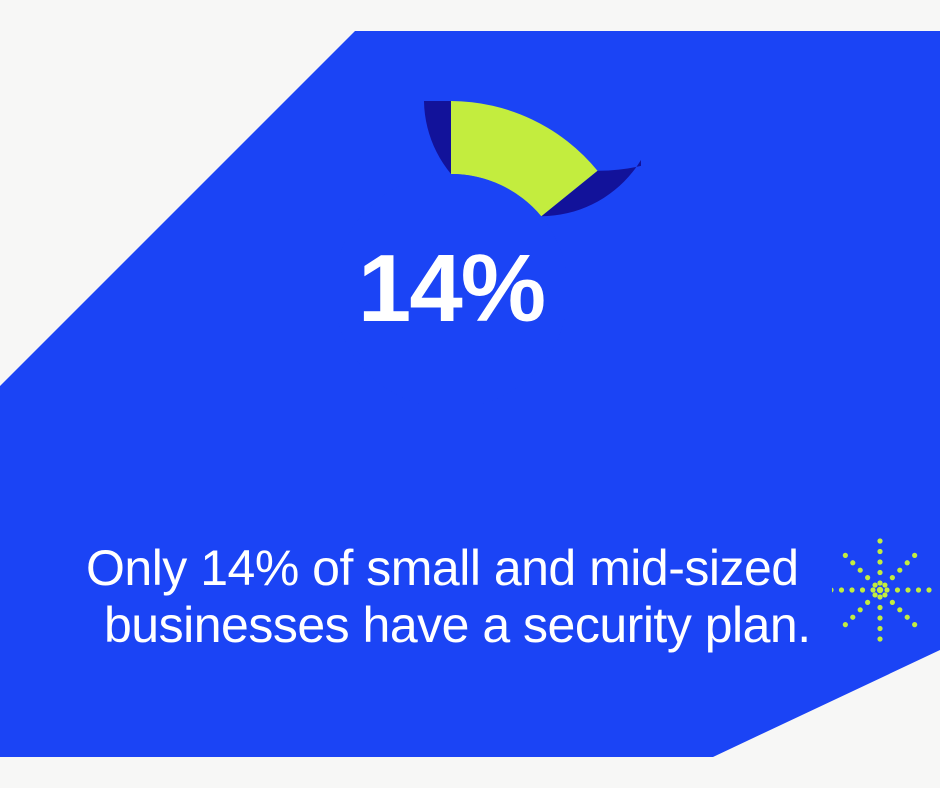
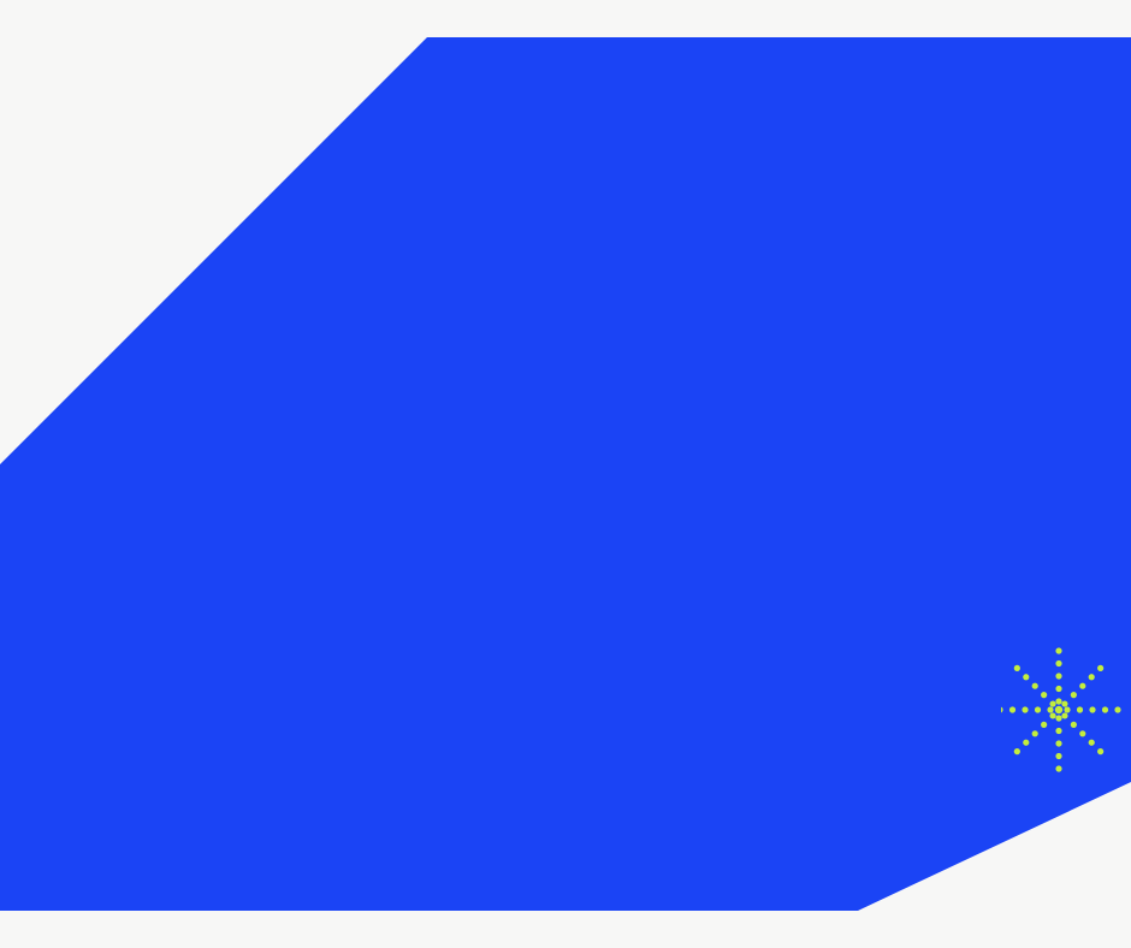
- 14%
- Only 14% of small and mid-sized
- businesses have a security plan.
